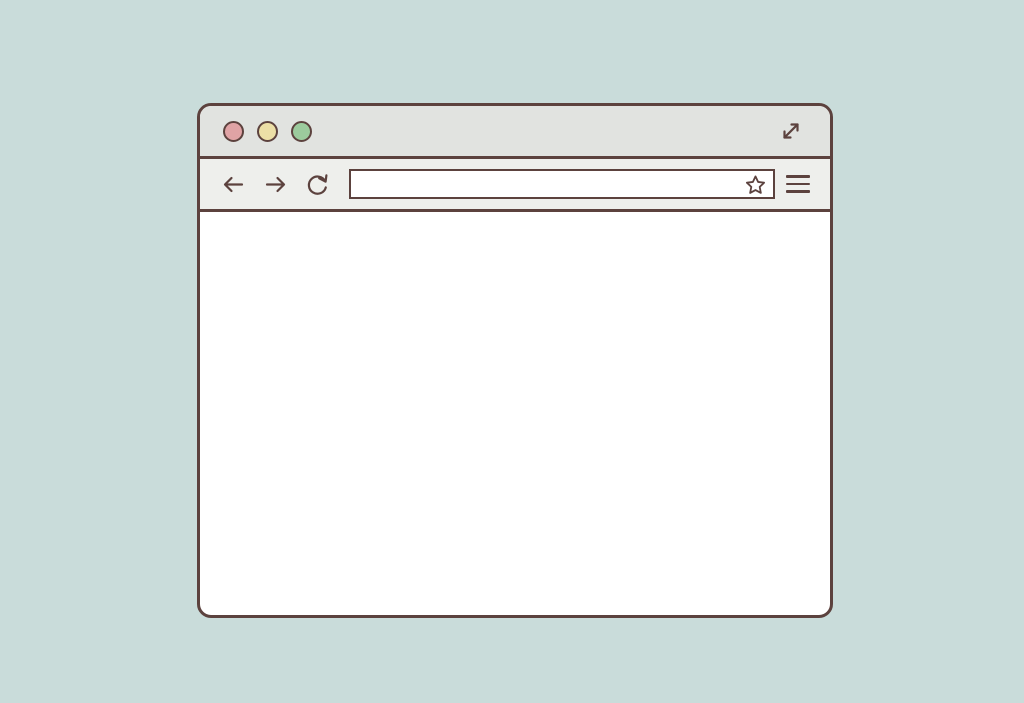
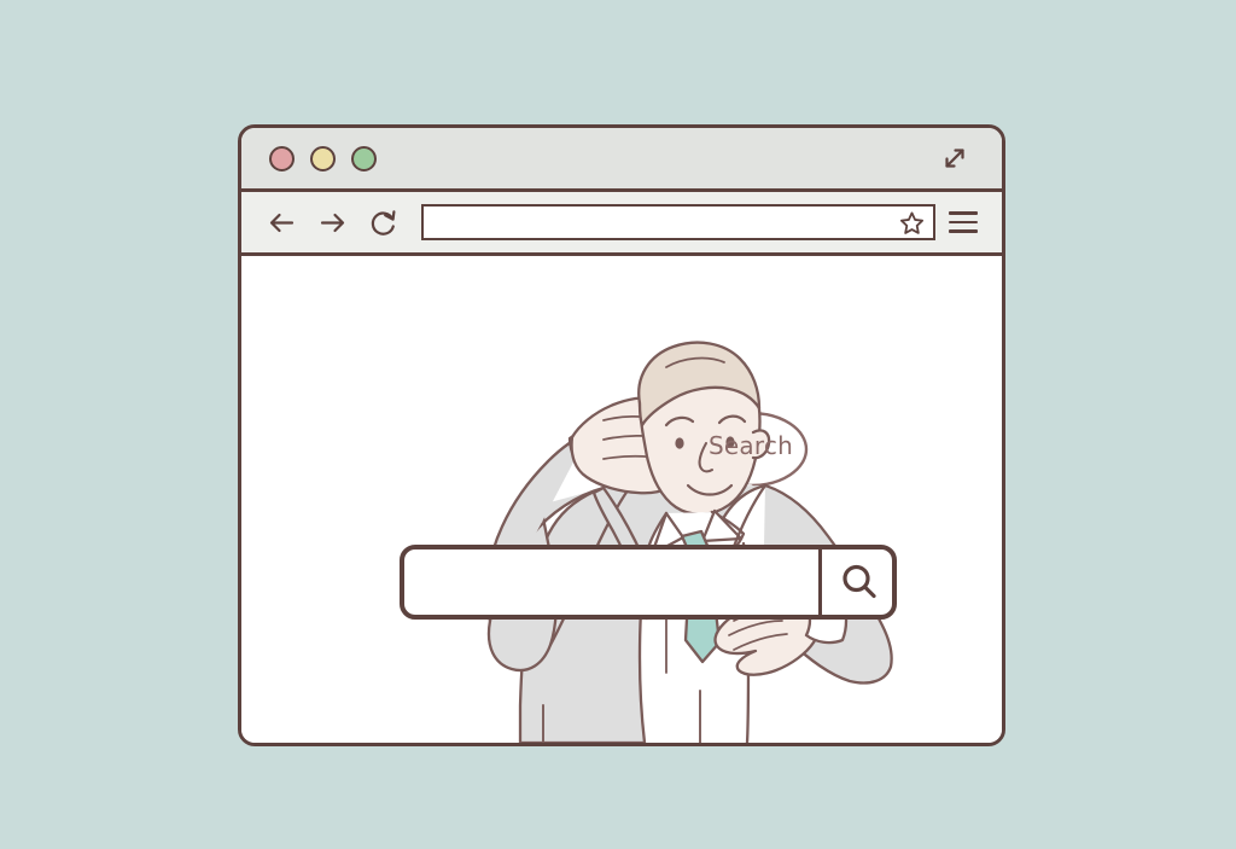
+ Search
